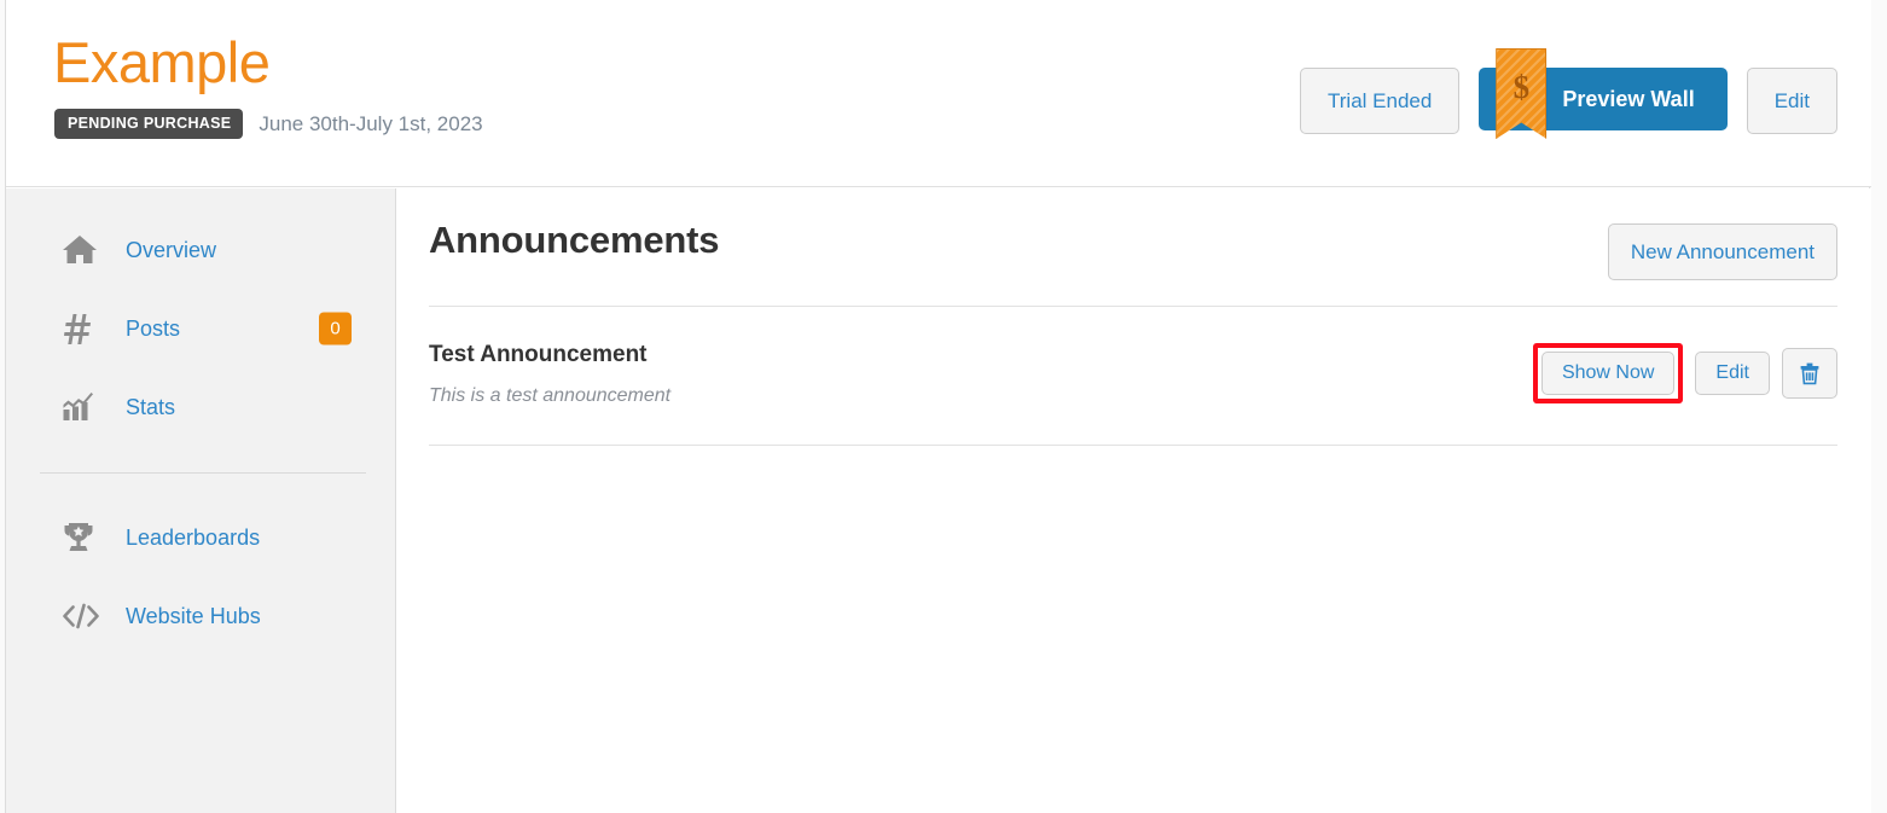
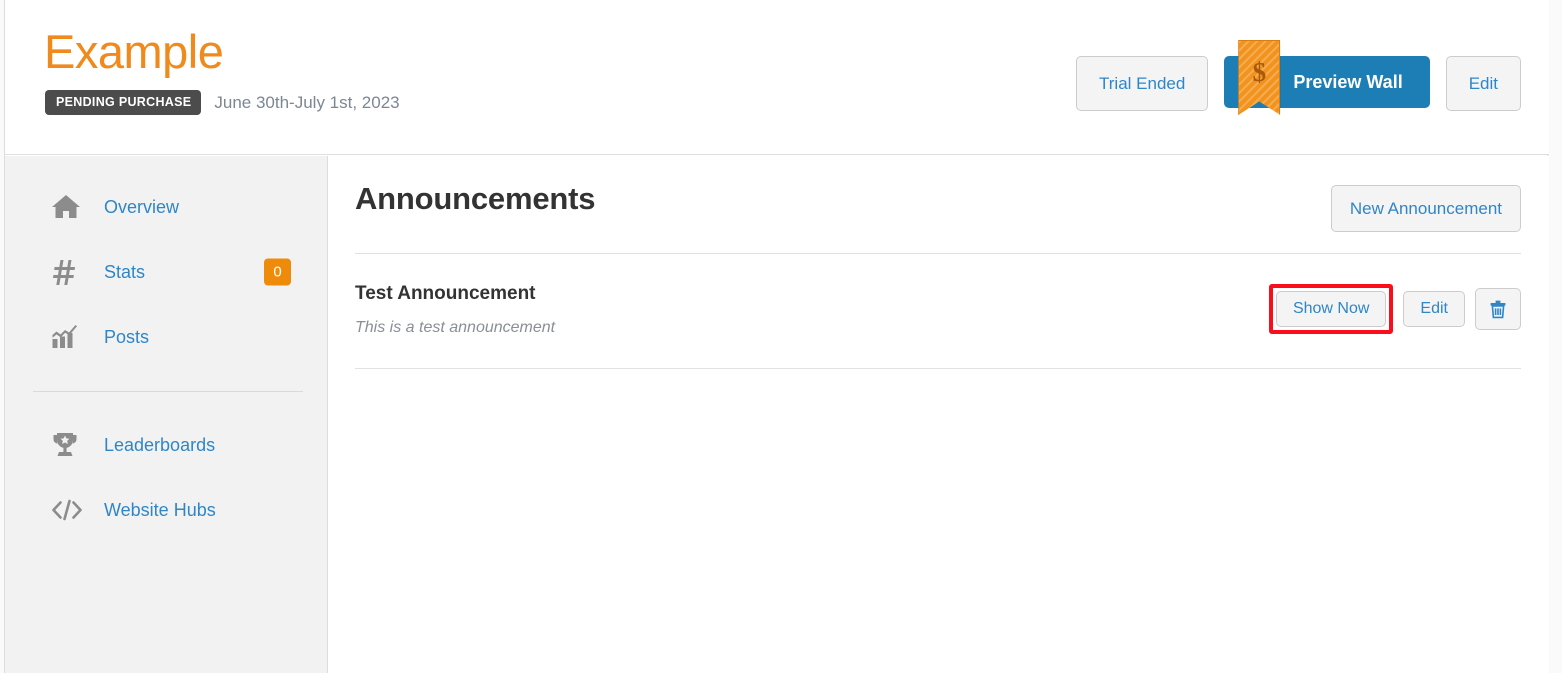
  Example
  PENDING PURCHASE
  June 30th-July 1st, 2023
  Trial Ended
  Preview Wall
  $
  Edit
  Overview
- Posts
+ Stats
  0
- Stats
+ Posts
  Leaderboards
  Website Hubs
  Announcements
  New Announcement
  Test Announcement
  This is a test announcement
  Show Now
  Edit
